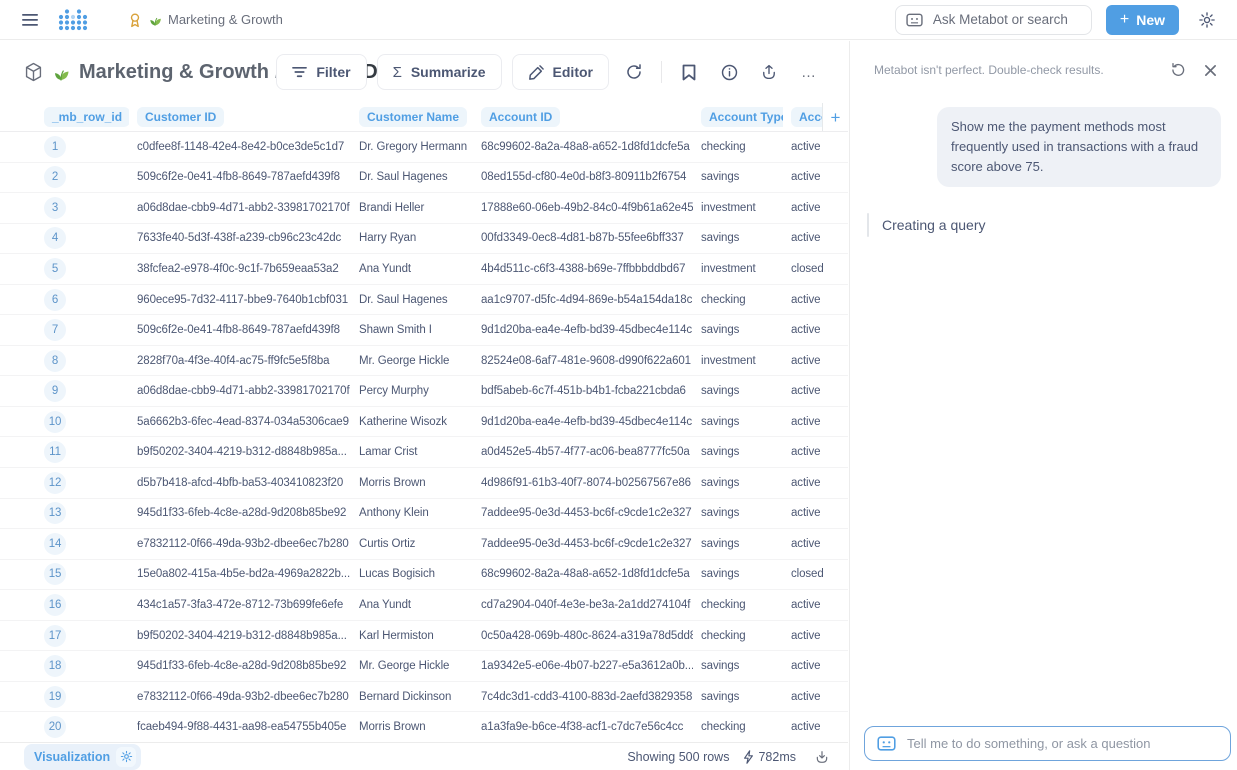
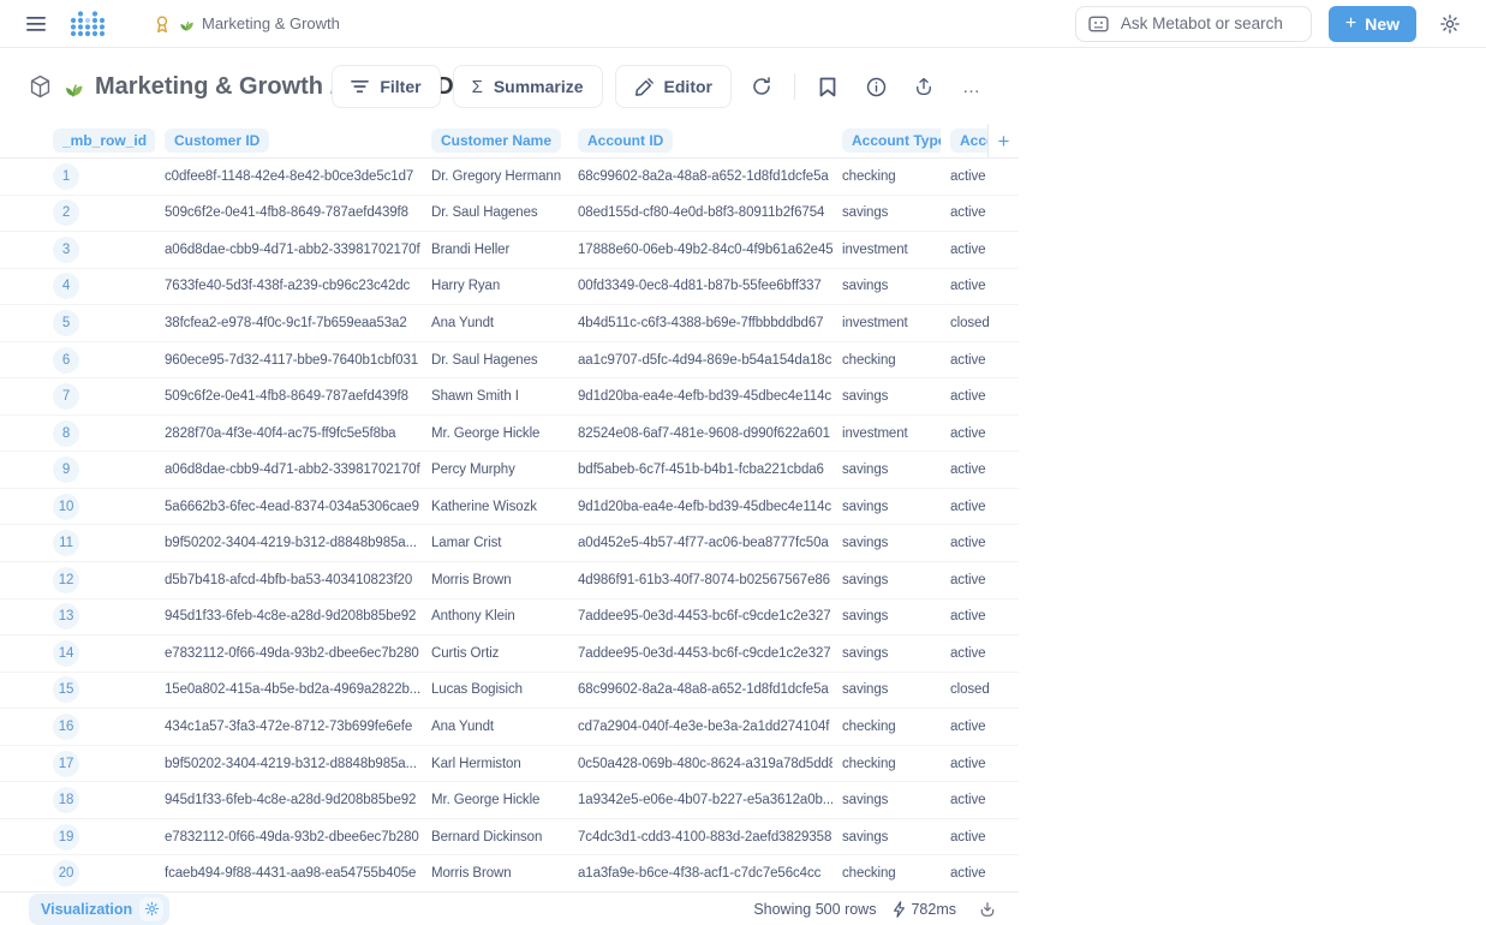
  Marketing & Growth
  Ask Metabot or search
  +
  New
  Filter
  Σ
  Summarize
  Editor
  …
  _mb_row_id
  Customer ID
  Customer Name
  Account ID
  Account Typ
  Acc
  +
  1
  c0dfee8f-1148-42e4-8e42-b0ce3de5c1d7
  Dr. Gregory Hermann
  68c99602-8a2a-48a8-a652-1d8fd1dcfe5a
  checking
  active
  2
  509c6f2e-0e41-4fb8-8649-787aefd439f8
  Dr. Saul Hagenes
  08ed155d-cf80-4e0d-b8f3-80911b2f6754
  savings
  active
  3
  a06d8dae-cbb9-4d71-abb2-33981702170f
  Brandi Heller
  17888e60-06eb-49b2-84c0-4f9b61a62e45
  investment
  active
  4
  7633fe40-5d3f-438f-a239-cb96c23c42dc
  Harry Ryan
  00fd3349-0ec8-4d81-b87b-55fee6bff337
  savings
  active
  5
  38fcfea2-e978-4f0c-9c1f-7b659eaa53a2
  Ana Yundt
  4b4d511c-c6f3-4388-b69e-7ffbbbddbd67
  investment
  closed
  6
  960ece95-7d32-4117-bbe9-7640b1cbf031
  Dr. Saul Hagenes
  aa1c9707-d5fc-4d94-869e-b54a154da18c
  checking
  active
  7
  509c6f2e-0e41-4fb8-8649-787aefd439f8
  Shawn Smith I
  9d1d20ba-ea4e-4efb-bd39-45dbec4e114c
  savings
  active
  8
  2828f70a-4f3e-40f4-ac75-ff9fc5e5f8ba
  Mr. George Hickle
  82524e08-6af7-481e-9608-d990f622a601
  investment
  active
  9
  a06d8dae-cbb9-4d71-abb2-33981702170f
  Percy Murphy
  bdf5abeb-6c7f-451b-b4b1-fcba221cbda6
  savings
  active
  10
  5a6662b3-6fec-4ead-8374-034a5306cae9
  Katherine Wisozk
  9d1d20ba-ea4e-4efb-bd39-45dbec4e114c
  savings
  active
  11
  b9f50202-3404-4219-b312-d8848b985a...
  Lamar Crist
  a0d452e5-4b57-4f77-ac06-bea8777fc50a
  savings
  active
  12
  d5b7b418-afcd-4bfb-ba53-403410823f20
  Morris Brown
  4d986f91-61b3-40f7-8074-b02567567e86
  savings
  active
  13
  945d1f33-6feb-4c8e-a28d-9d208b85be92
  Anthony Klein
  7addee95-0e3d-4453-bc6f-c9cde1c2e327
  savings
  active
  14
  e7832112-0f66-49da-93b2-dbee6ec7b280
  Curtis Ortiz
  7addee95-0e3d-4453-bc6f-c9cde1c2e327
  savings
  active
  15
  15e0a802-415a-4b5e-bd2a-4969a2822b...
  Lucas Bogisich
  68c99602-8a2a-48a8-a652-1d8fd1dcfe5a
  savings
  closed
  16
  434c1a57-3fa3-472e-8712-73b699fe6efe
  Ana Yundt
  cd7a2904-040f-4e3e-be3a-2a1dd274104f
  checking
  active
  17
  b9f50202-3404-4219-b312-d8848b985a...
  Karl Hermiston
  0c50a428-069b-480c-8624-a319a78d5dd8
  checking
  active
  18
  945d1f33-6feb-4c8e-a28d-9d208b85be92
  Mr. George Hickle
  1a9342e5-e06e-4b07-b227-e5a3612a0b...
  savings
  active
  19
  e7832112-0f66-49da-93b2-dbee6ec7b280
  Bernard Dickinson
  7c4dc3d1-cdd3-4100-883d-2aefd3829358
  savings
  active
  20
  fcaeb494-9f88-4431-aa98-ea54755b405e
  Morris Brown
  a1a3fa9e-b6ce-4f38-acf1-c7dc7e56c4cc
  checking
  active
  Visualization
  Showing 500 rows
  782ms
- Metabot isn't perfect. Double-check results.
- Show me the payment methods most frequently used in transactions with a fraud score above 75.
- Creating a query
- Tell me to do something, or ask a question
